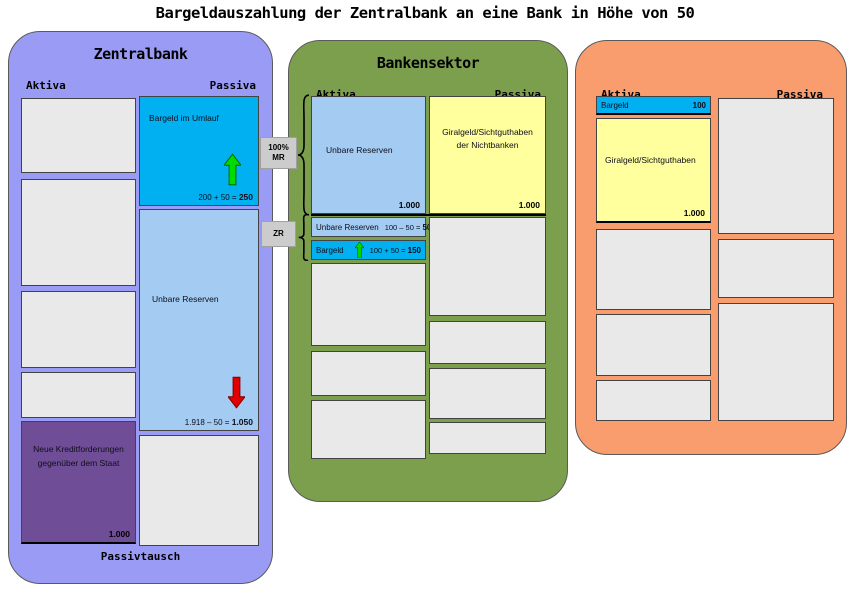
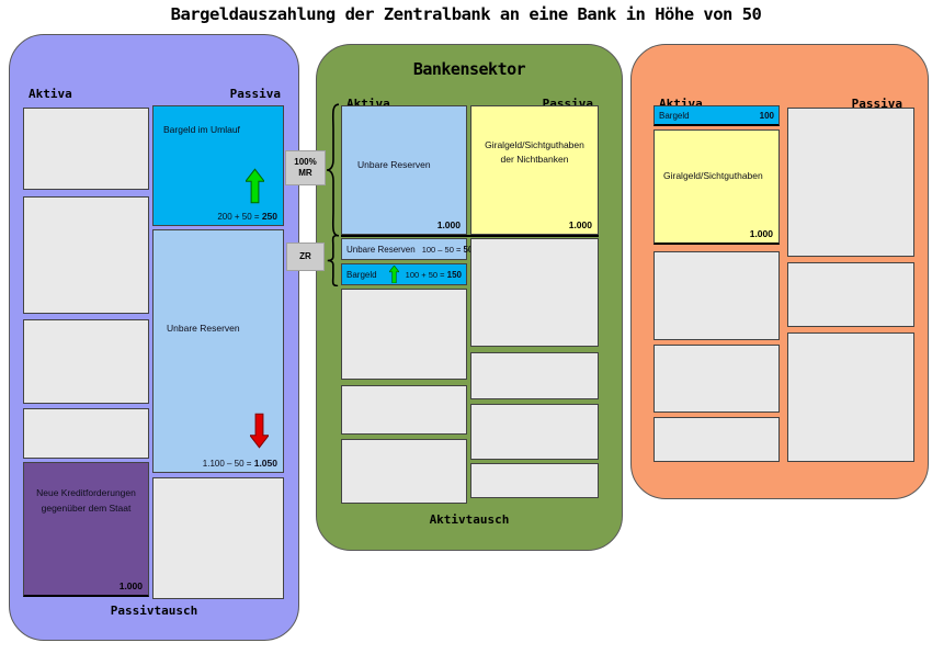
  Bargeldauszahlung der Zentralbank an eine Bank in Höhe von 50
- Zentralbank
  Aktiva
  Passiva
  Neue Kreditforderungen
  gegenüber dem Staat
  1.000
  Bargeld im Umlauf
  200 + 50 = 250
  Unbare Reserven
- 1.918 – 50 = 1.050
+ 1.100 – 50 = 1.050
  Passivtausch
  100%
  MR
  ZR
  Bankensektor
  Aktiva
  Passiva
  Unbare Reserven
  1.000
  Unbare Reserven
  100 – 50 = 5
  Bargeld
  100 + 50 = 150
  Giralgeld/Sichtguthaben
  der Nichtbanken
  1.000
+ Aktivtausch
  Aktiva
  Passiva
  Bargeld
  100
  Giralgeld/Sichtguthaben
  1.000
